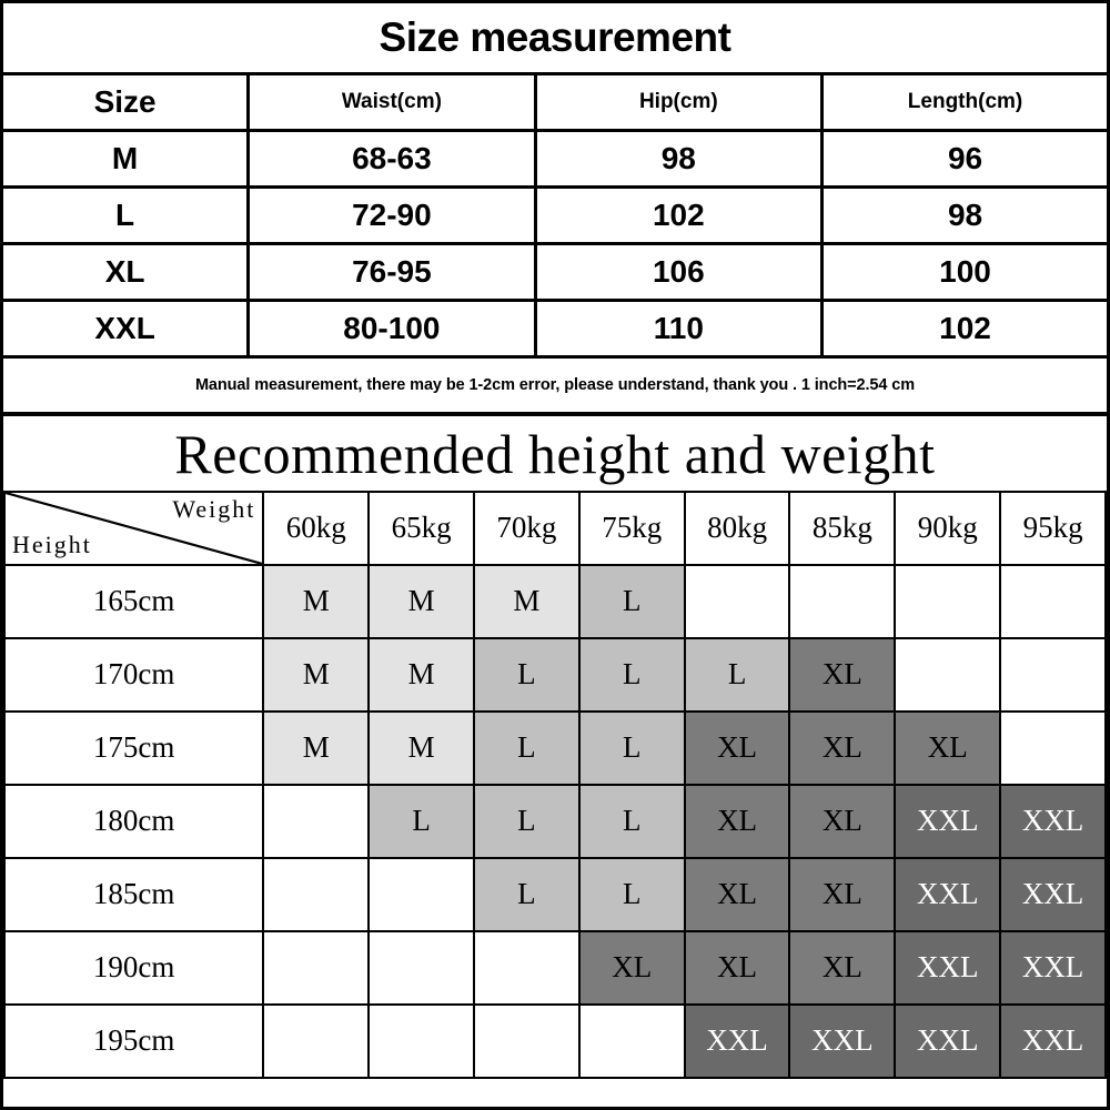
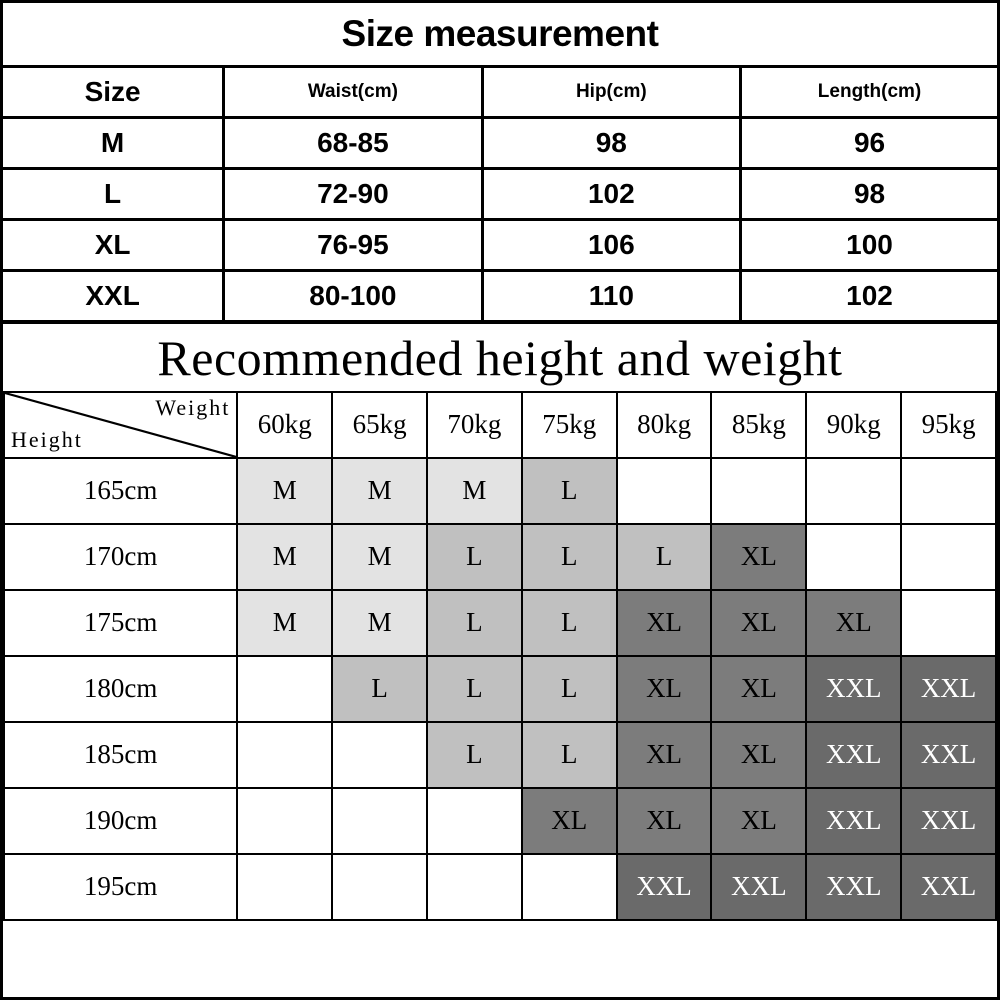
  Size measurement
  Size	Waist(cm)	Hip(cm)	Length(cm)
- M	68-63	98	96
+ M	68-85	98	96
  L	72-90	102	98
  XL	76-95	106	100
  XXL	80-100	110	102
- Manual measurement, there may be 1-2cm error, please understand, thank you . 1 inch=2.54 cm
  Recommended height and weight
  Height Weight	60kg	65kg	70kg	75kg	80kg	85kg	90kg	95kg
  165cm	M	M	M	L
  170cm	M	M	L	L	L	XL
  175cm	M	M	L	L	XL	XL	XL
  180cm		L	L	L	XL	XL	XXL	XXL
  185cm			L	L	XL	XL	XXL	XXL
  190cm				XL	XL	XL	XXL	XXL
  195cm					XXL	XXL	XXL	XXL
